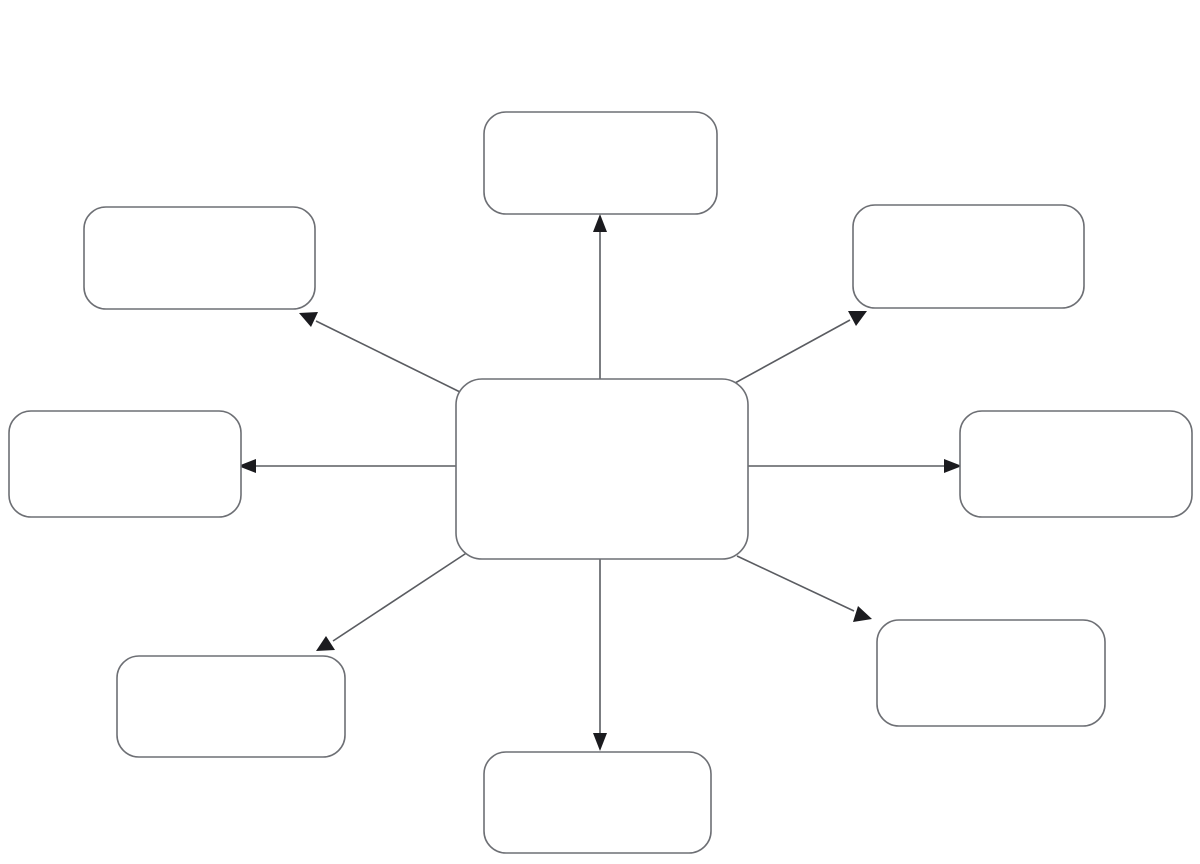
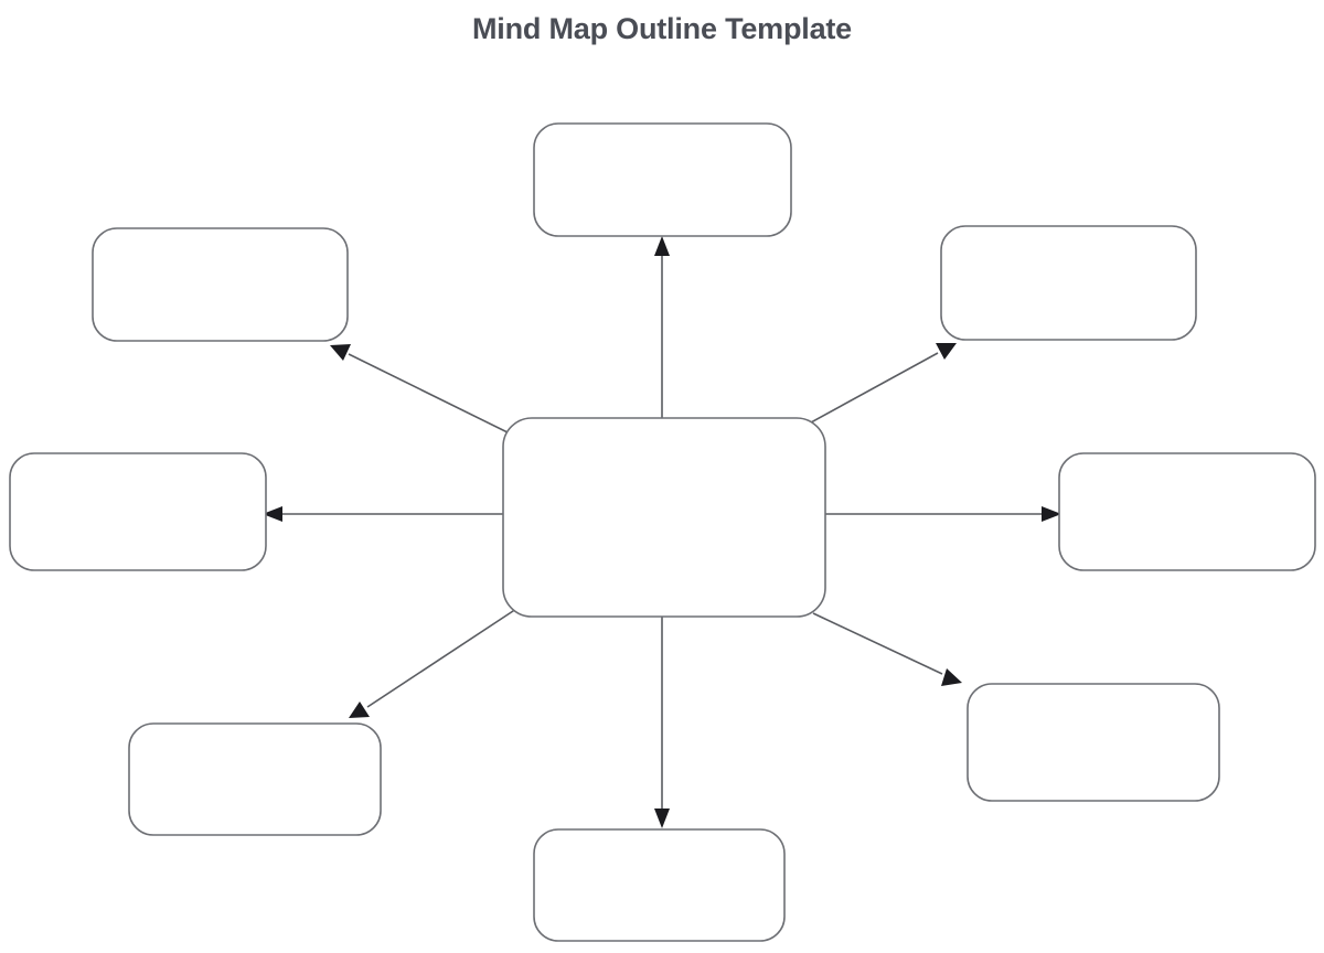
+ Mind Map Outline Template
